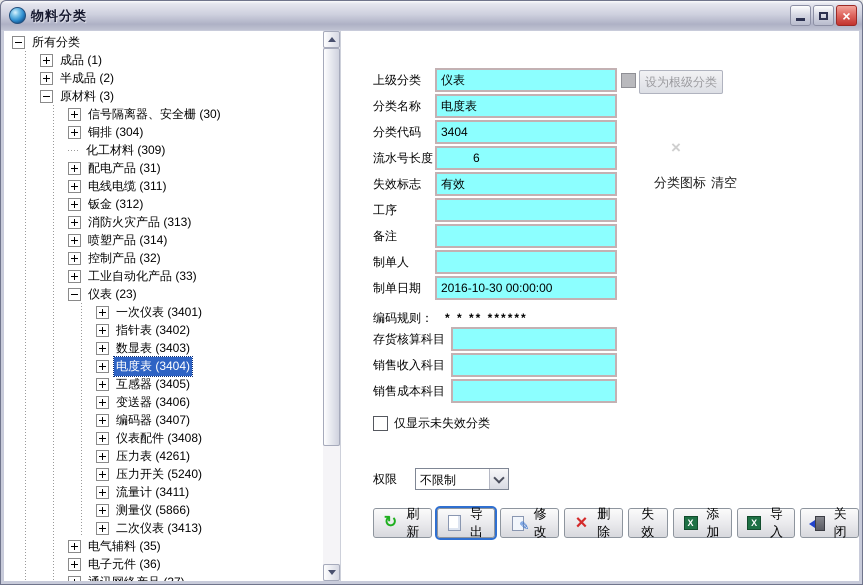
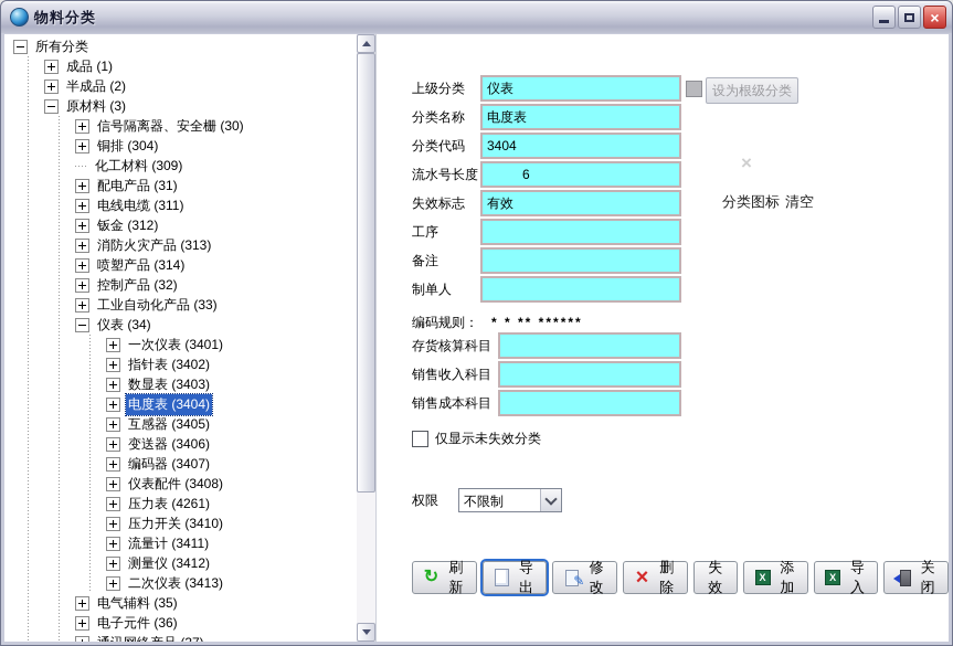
  物料分类
  ×
  所有分类
  成品 (1)
  半成品 (2)
  原材料 (3)
  信号隔离器、安全栅 (30)
  铜排 (304)
  化工材料 (309)
  配电产品 (31)
  电线电缆 (311)
  钣金 (312)
  消防火灾产品 (313)
  喷塑产品 (314)
  控制产品 (32)
  工业自动化产品 (33)
- 仪表 (23)
+ 仪表 (34)
  一次仪表 (3401)
  指针表 (3402)
  数显表 (3403)
  电度表 (3404)
  互感器 (3405)
  变送器 (3406)
  编码器 (3407)
  仪表配件 (3408)
  压力表 (4261)
- 压力开关 (5240)
+ 压力开关 (3410)
  流量计 (3411)
- 测量仪 (5866)
+ 测量仪 (3412)
  二次仪表 (3413)
  电气辅料 (35)
  电子元件 (36)
  上级分类
  仪表
  分类名称
  电度表
  分类代码
  3404
  流水号长度
  6
  失效标志
  有效
  工序
  备注
  制单人
- 制单日期
- 2016-10-30 00:00:00
  编码规则：
  * * ** ******
  存货核算科目
  销售收入科目
  销售成本科目
  仅显示未失效分类
  权限
  不限制
  设为根级分类
  ×
  分类图标
  清空
  刷新
  导出
  修改
  删除
  失效
  添加
  导入
  关闭
